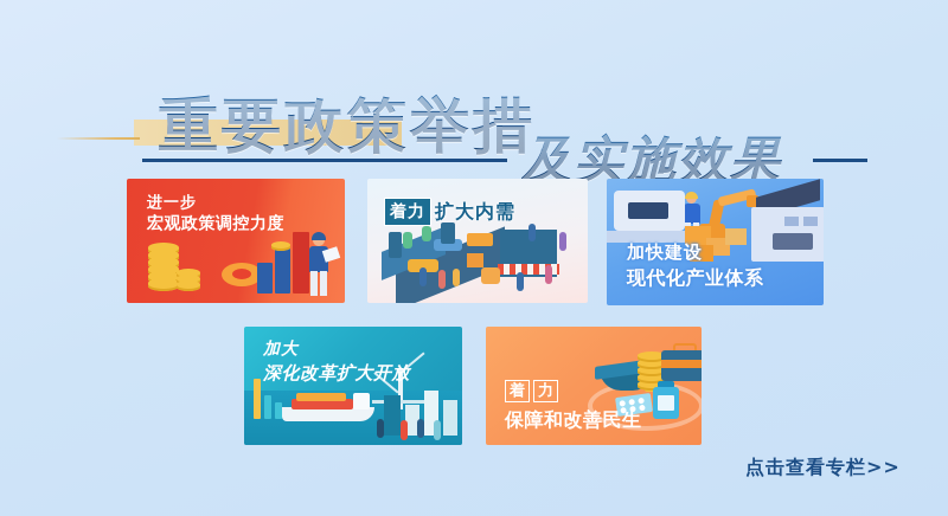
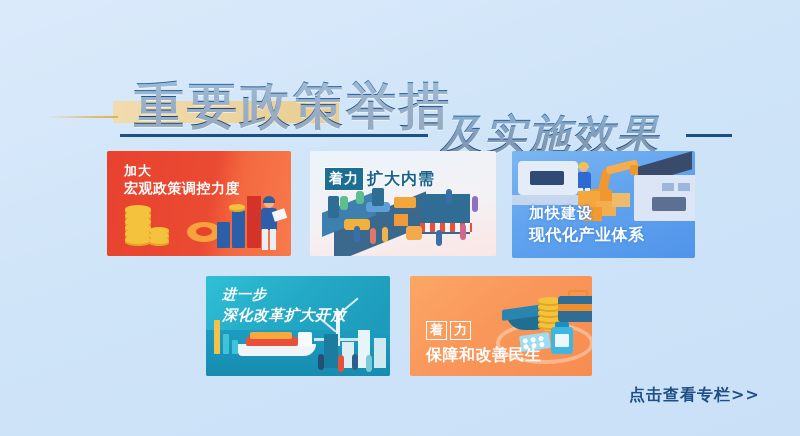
  重要政策举措
  及实施效果
- 进一步
+ 加大
  宏观政策调控力度
  着力
  扩大内需
  加快建设
  现代化产业体系
- 加大
+ 进一步
  深化改革扩大开放
  着
  力
  保障和改善民生
  点击查看专栏>>
